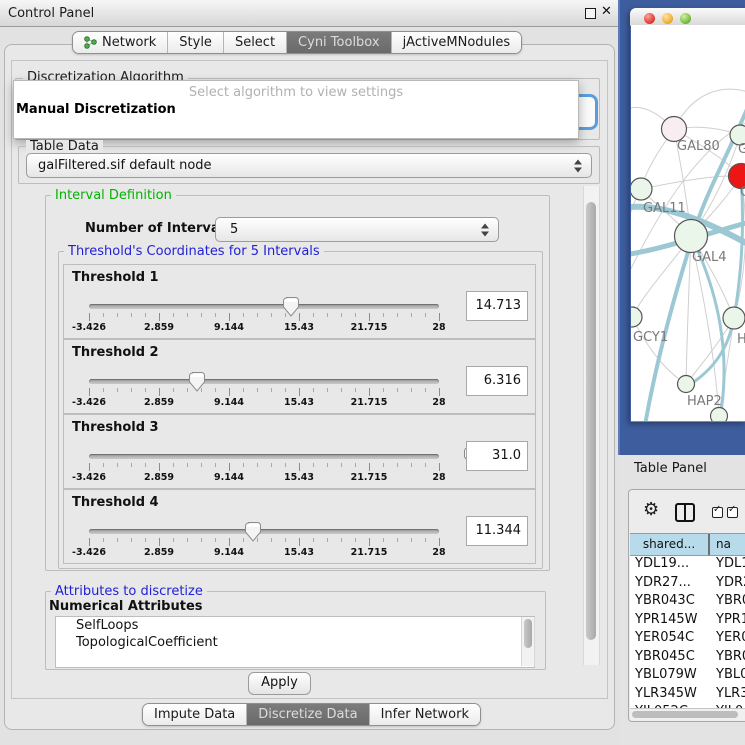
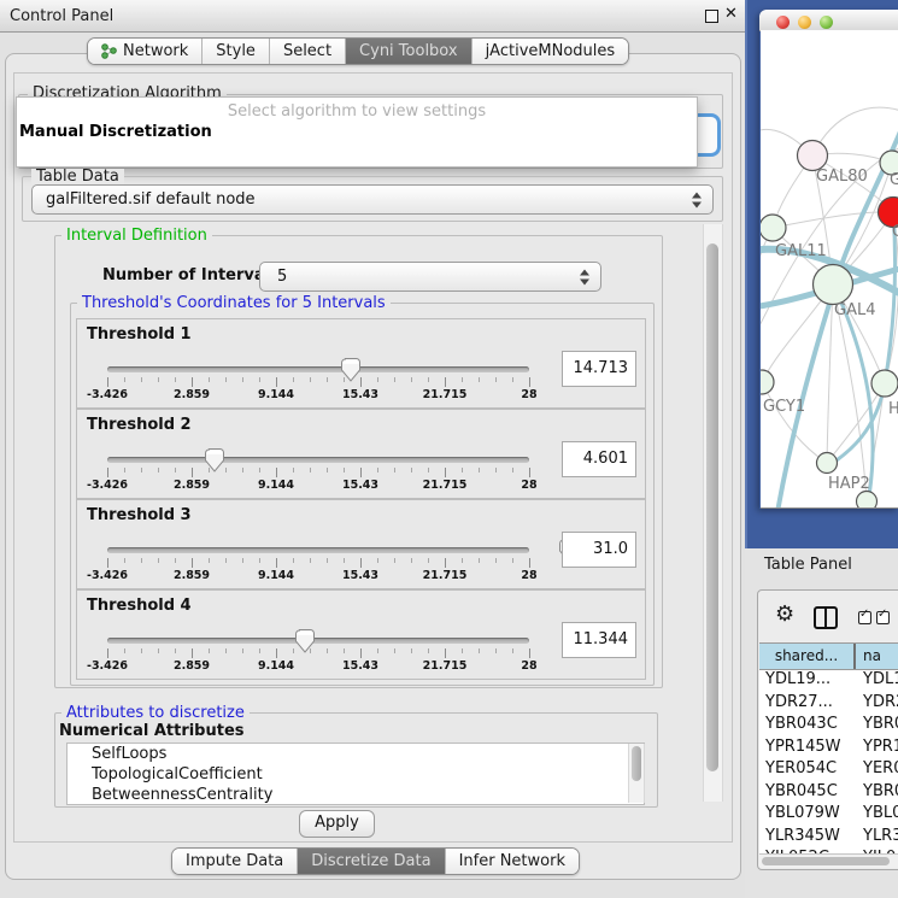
  Control Panel
  ✕
  Network
  Style
  Select
  Cyni Toolbox
  jActiveMNodules
  Discretization Algorithm
  Select algorithm to view settings
  Manual Discretization
  Table Data
  galFiltered.sif default node
  Interval Definition
  Number of Interv
  5
  Threshold's Coordinates for 5 Intervals
  Threshold 1
  -3.426
  2.859
  9.144
  15.43
  21.715
  28
  14.713
  Threshold 2
  -3.426
  2.859
  9.144
  15.43
  21.715
  28
- 6.316
+ 4.601
  Threshold 3
  -3.426
  2.859
  9.144
  15.43
  21.715
  28
  31.0
  Threshold 4
  -3.426
  2.859
  9.144
  15.43
  21.715
  28
  11.344
  Attributes to discretize
  Numerical Attributes
  SelfLoops
  TopologicalCoefficient
+ BetweennessCentrality
  Apply
  Impute Data
  Discretize Data
  Infer Network
  GAL80
  GAL11
  GAL4
  GCY1
  H
  HAP2
  Table Panel
  ⚙
  shared...
  na
  YDL19...
  YDL
  YDR27...
  YDR
  YBR043C
  YBR
  YPR145W
  YPR
  YER054C
  YER
  YBR045C
  YBR
  YBL079W
  YBL0
  YLR345W
  YLR3
